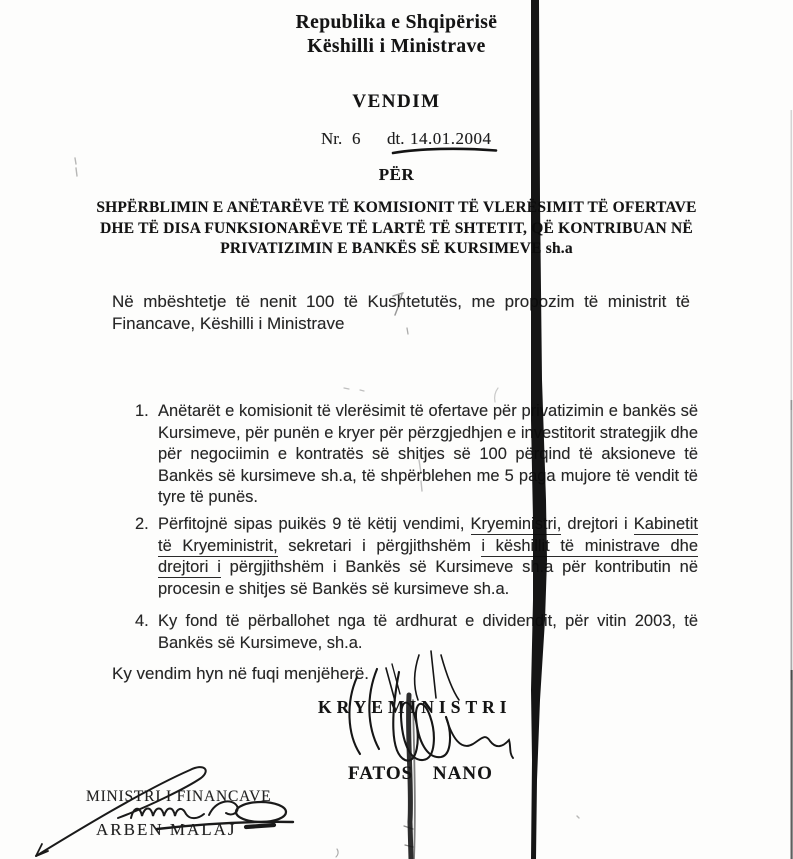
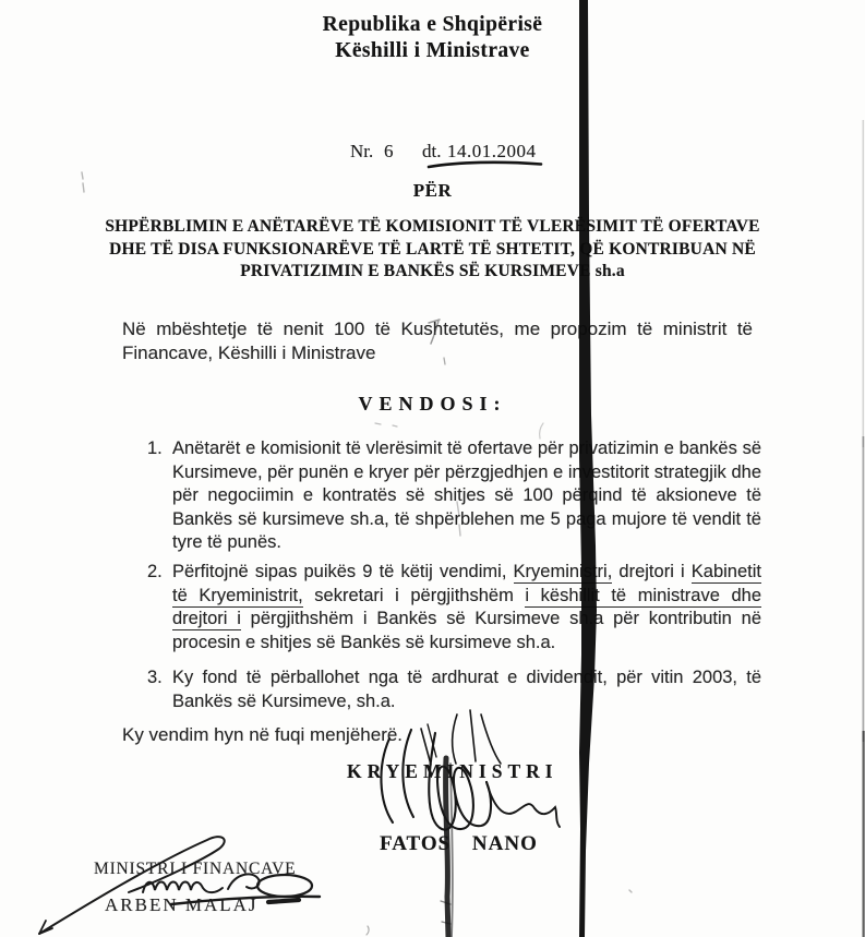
  Republika e Shqipërisë
  Këshilli i Ministrave
- VENDIM
  Nr.
  6
  dt.
  14.01.2004
  PËR
  SHPËRBLIMIN E ANËTARËVE TË KOMISIONIT TË VLERSIMIT TË OFERTAVE
  DHE TË DISA FUNKSIONARËVE TË LARTË TË SHTETIT,Ë KONTRIBUAN NË
  PRIVATIZIMIN E BANKËS SË KURSIMEV sh.a
  Në mbështetje të nenit 100 të Kushtetutës, me proozim të ministrit të Financave, Këshilli i Ministrave
+ VENDOSI:
  1.
  Anëtarët e komisionit të vlerësimit të ofertave për pvatizimin e bankës së Kursimeve, për punën e kryer për përzgjedhjen e inestitorit strategjik dhe për negociimin e kontratës së shitjes së 100 pëind të aksioneve të Bankës së kursimeve sh.a, të shpërblehen me 5 pa mujore të vendit të tyre të punës.
  2.
  Përfitojnë sipas puikës 9 të këtij vendimi, Kryeminiri, drejtori i Kabinetit të Kryeministrit, sekretari i përgjithshëm i këshit të ministrave dhe drejtori i përgjithshëm i Bankës së Kursimeve sa për kontributin në procesin e shitjes së Bankës së kursimeve sh.a.
- 4.
+ 3.
  Ky fond të përballohet nga të ardhurat e dividenit, për vitin 2003, të Bankës së Kursimeve, sh.a.
  Ky vendim hyn në fuqi menjëherë.
  KRYEMINISTRI
  FATO NANO
  MINISRI FINANCAVE
  ARBE MALAJ
